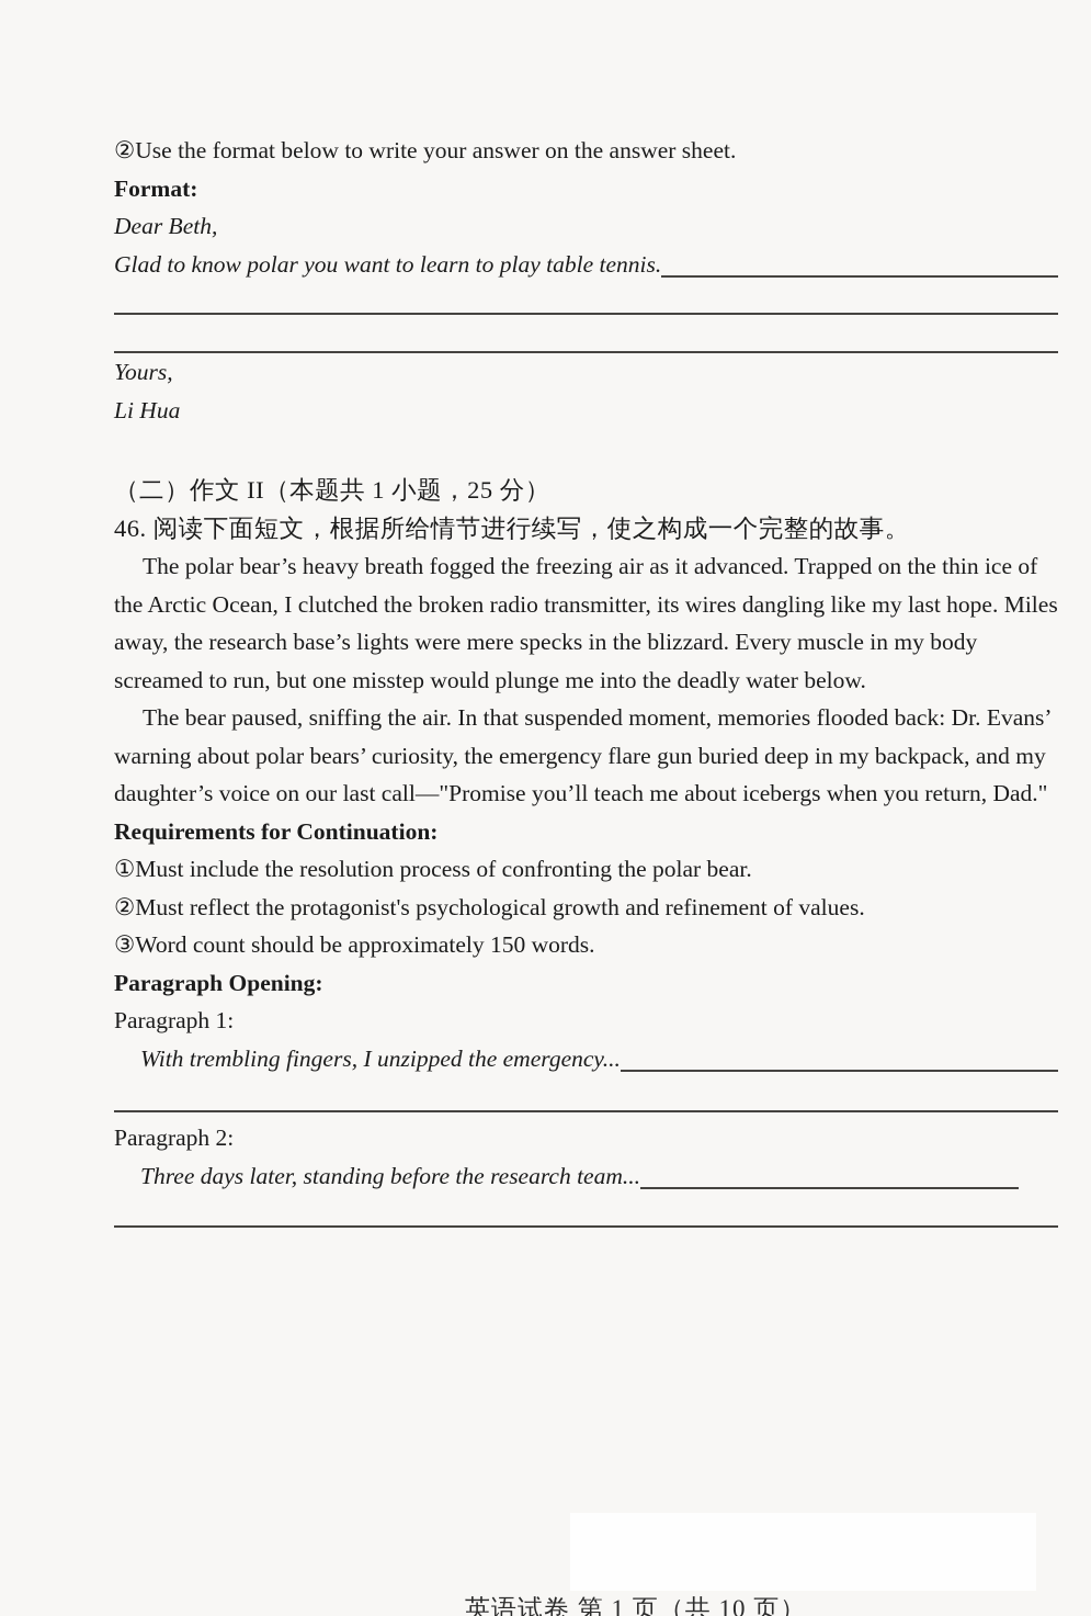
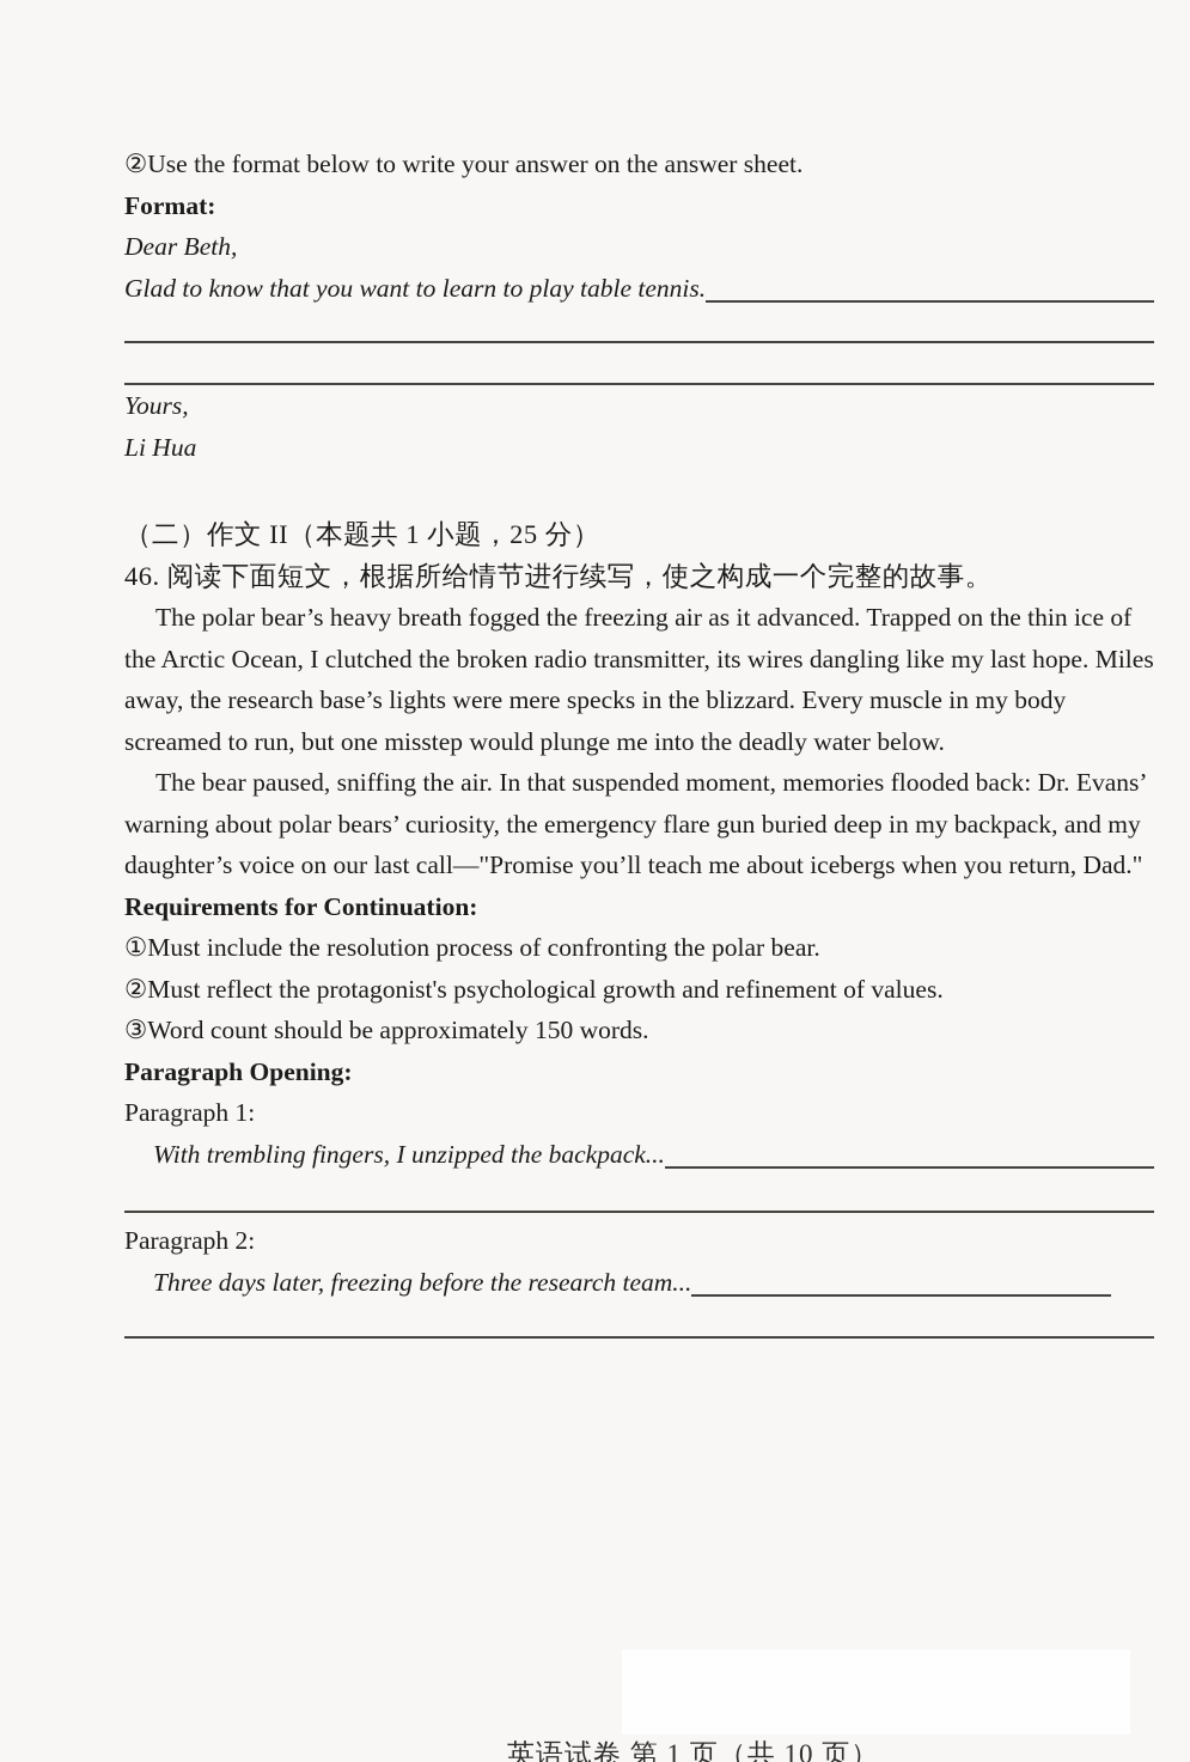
  ②Use the format below to write your answer on the answer sheet.
  Format:
  Dear Beth,
- Glad to know polar you want to learn to play table tennis.
+ Glad to know that you want to learn to play table tennis.
  Yours,
  Li Hua
  （二）作文 II（本题共 1 小题，25 分）
  46. 阅读下面短文，根据所给情节进行续写，使之构成一个完整的故事。
  The polar bear’s heavy breath fogged the freezing air as it advanced. Trapped on the thin ice of the Arctic Ocean, I clutched the broken radio transmitter, its wires dangling like my last hope. Miles away, the research base’s lights were mere specks in the blizzard. Every muscle in my body screamed to run, but one misstep would plunge me into the deadly water below.
  The bear paused, sniffing the air. In that suspended moment, memories flooded back: Dr. Evans’ warning about polar bears’ curiosity, the emergency flare gun buried deep in my backpack, and my daughter’s voice on our last call—"Promise you’ll teach me about icebergs when you return, Dad."
  Requirements for Continuation:
  ①Must include the resolution process of confronting the polar bear.
  ②Must reflect the protagonist's psychological growth and refinement of values.
  ③Word count should be approximately 150 words.
  Paragraph Opening:
  Paragraph 1:
- With trembling fingers, I unzipped the emergency...
+ With trembling fingers, I unzipped the backpack...
  Paragraph 2:
- Three days later, standing before the research team...
+ Three days later, freezing before the research team...
  英语试卷 第 1 页（共 10 页）
